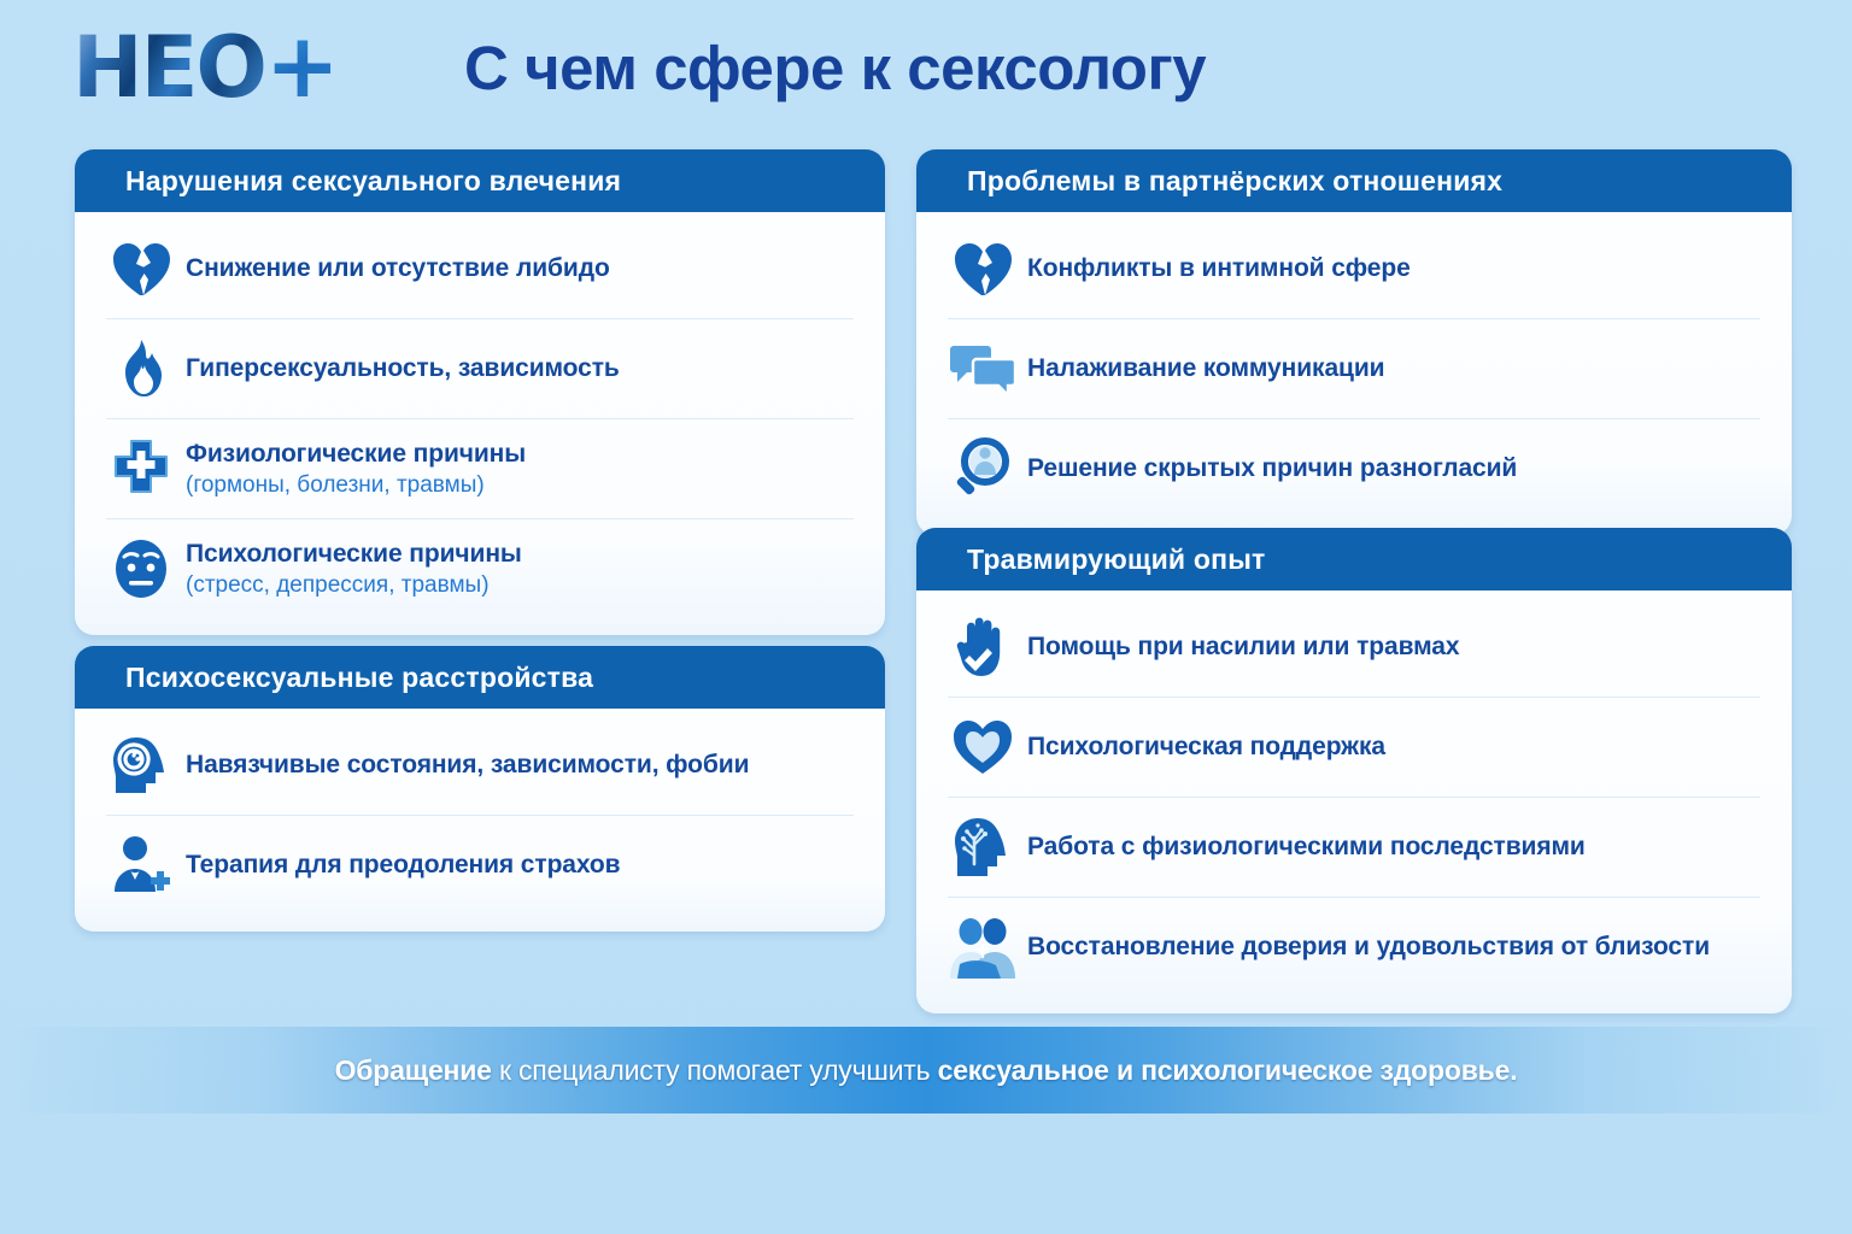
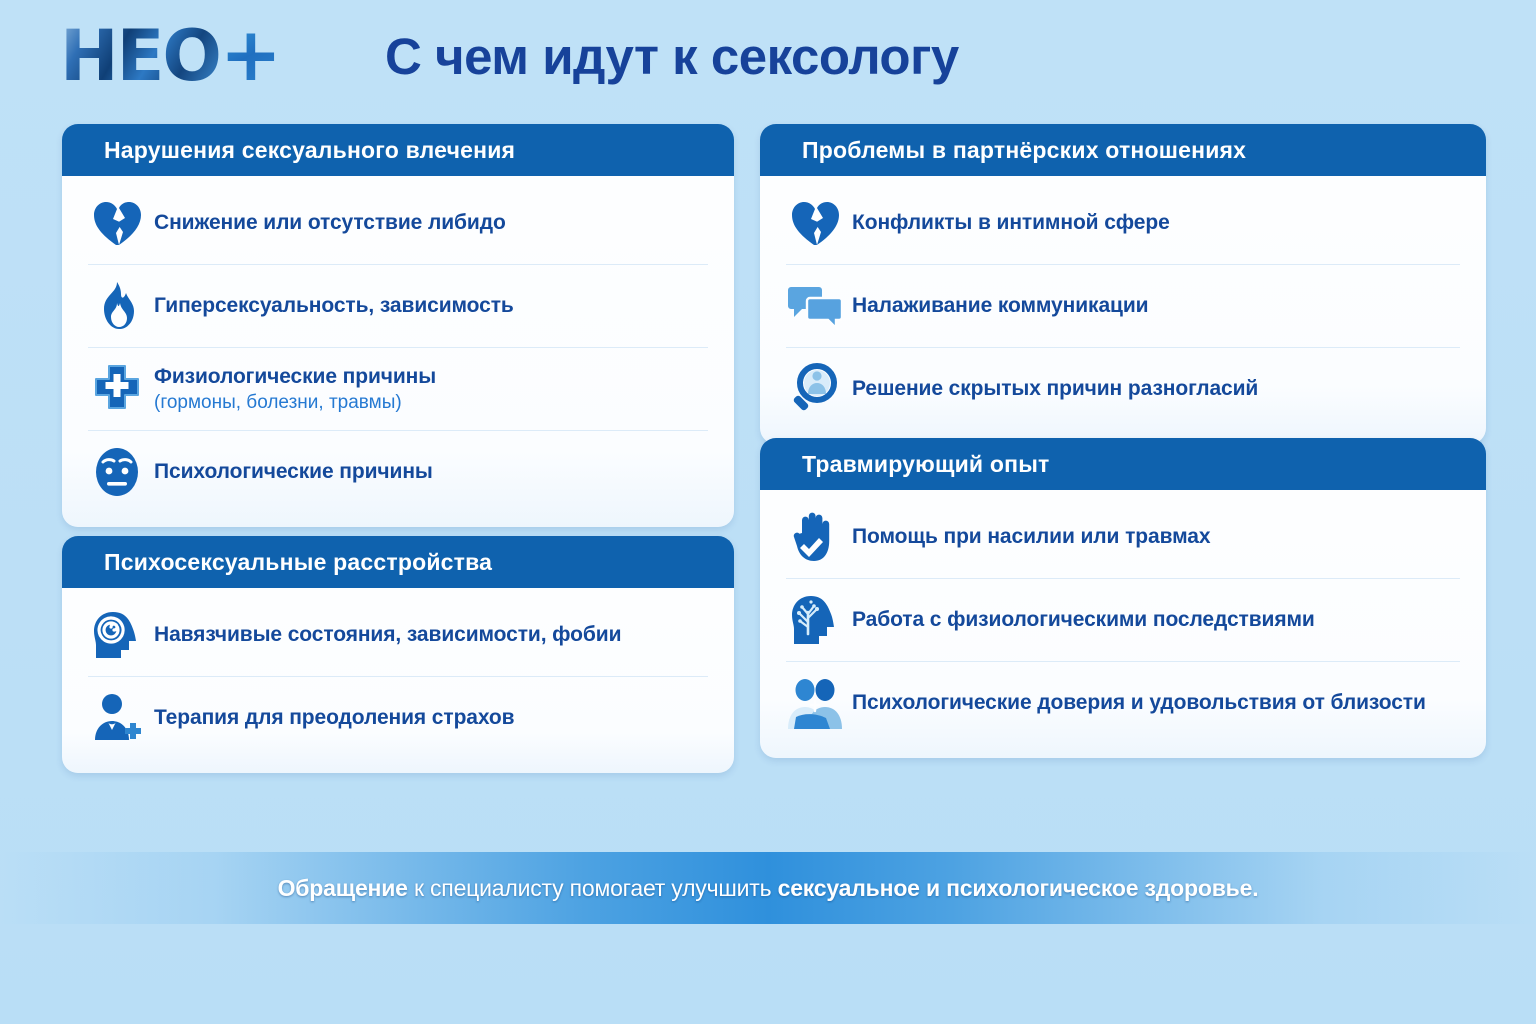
  НЕО+
- С чем сфере к сексологу
+ С чем идут к сексологу
  Нарушения сексуального влечения
  Снижение или отсутствие либидо
  Гиперсексуальность, зависимость
  Физиологические причины
  (гормоны, болезни, травмы)
  Психологические причины
- (стресс, депрессия, травмы)
  Психосексуальные расстройства
  Навязчивые состояния, зависимости, фобии
  Терапия для преодоления страхов
  Проблемы в партнёрских отношениях
  Конфликты в интимной сфере
  Налаживание коммуникации
  Решение скрытых причин разногласий
  Травмирующий опыт
  Помощь при насилии или травмах
- Психологическая поддержка
  Работа с физиологическими последствиями
- Восстановление доверия и удовольствия от близости
+ Психологические доверия и удовольствия от близости
  Обращение к специалисту помогает улучшить сексуальное и психологическое здоровье.
